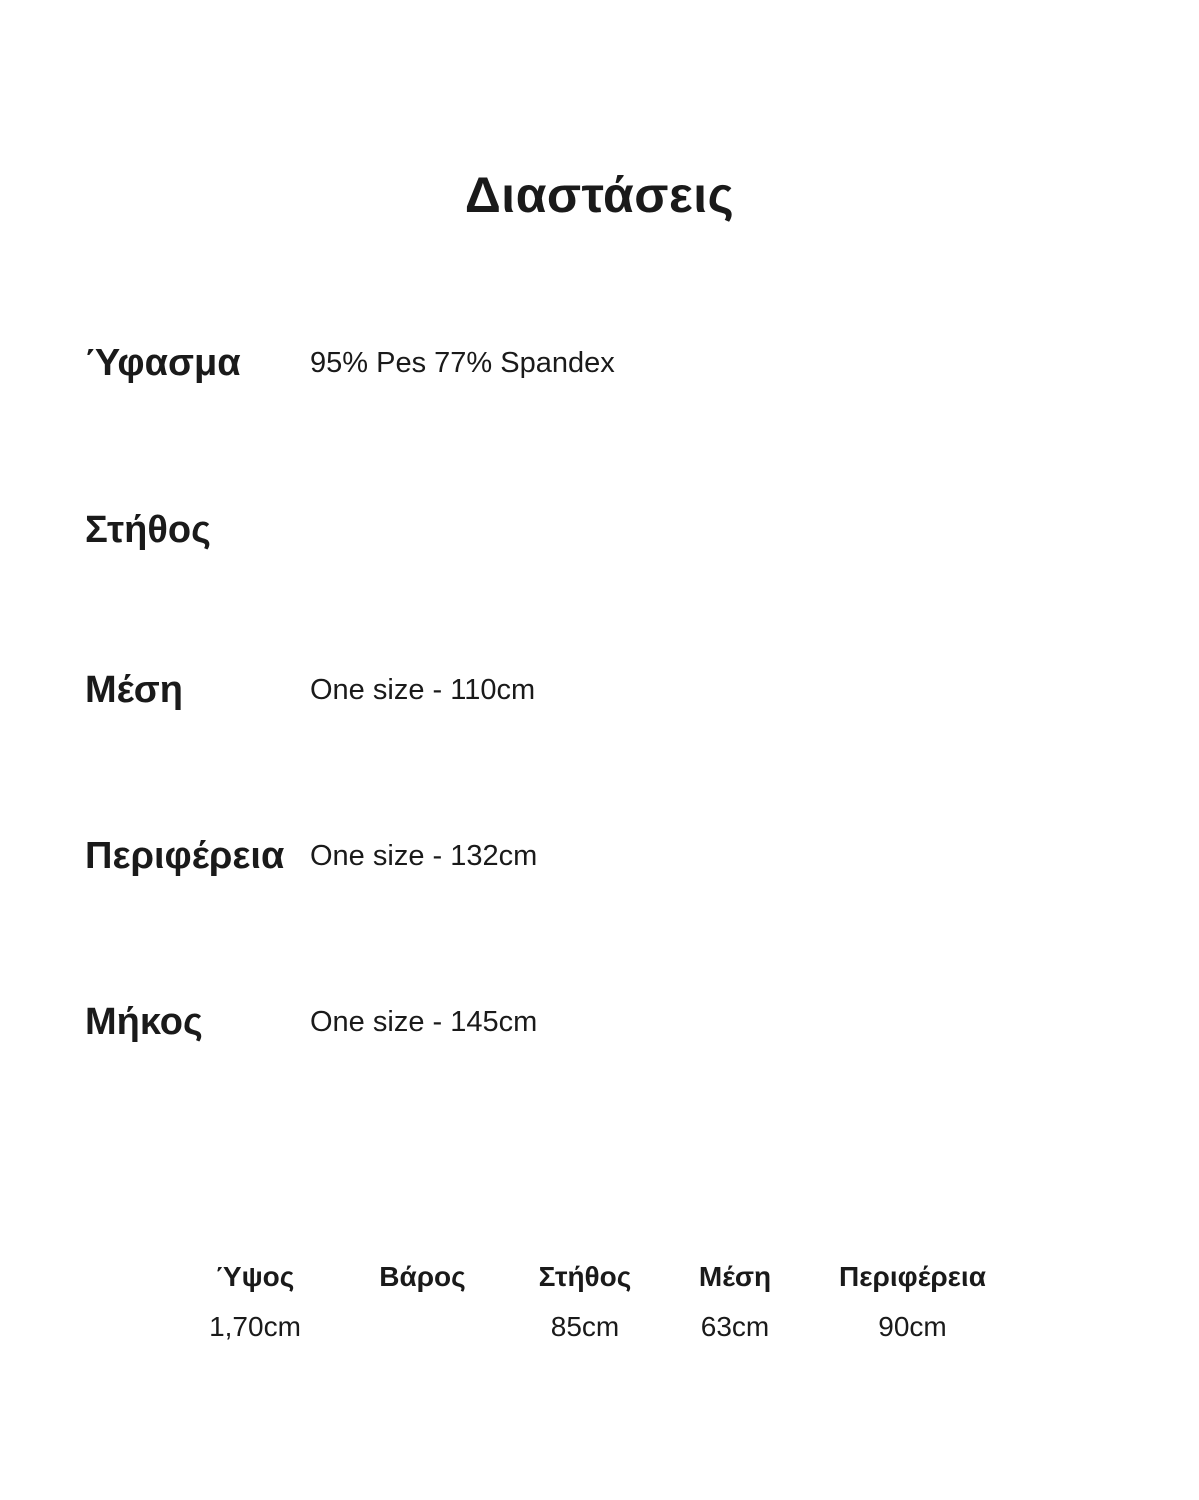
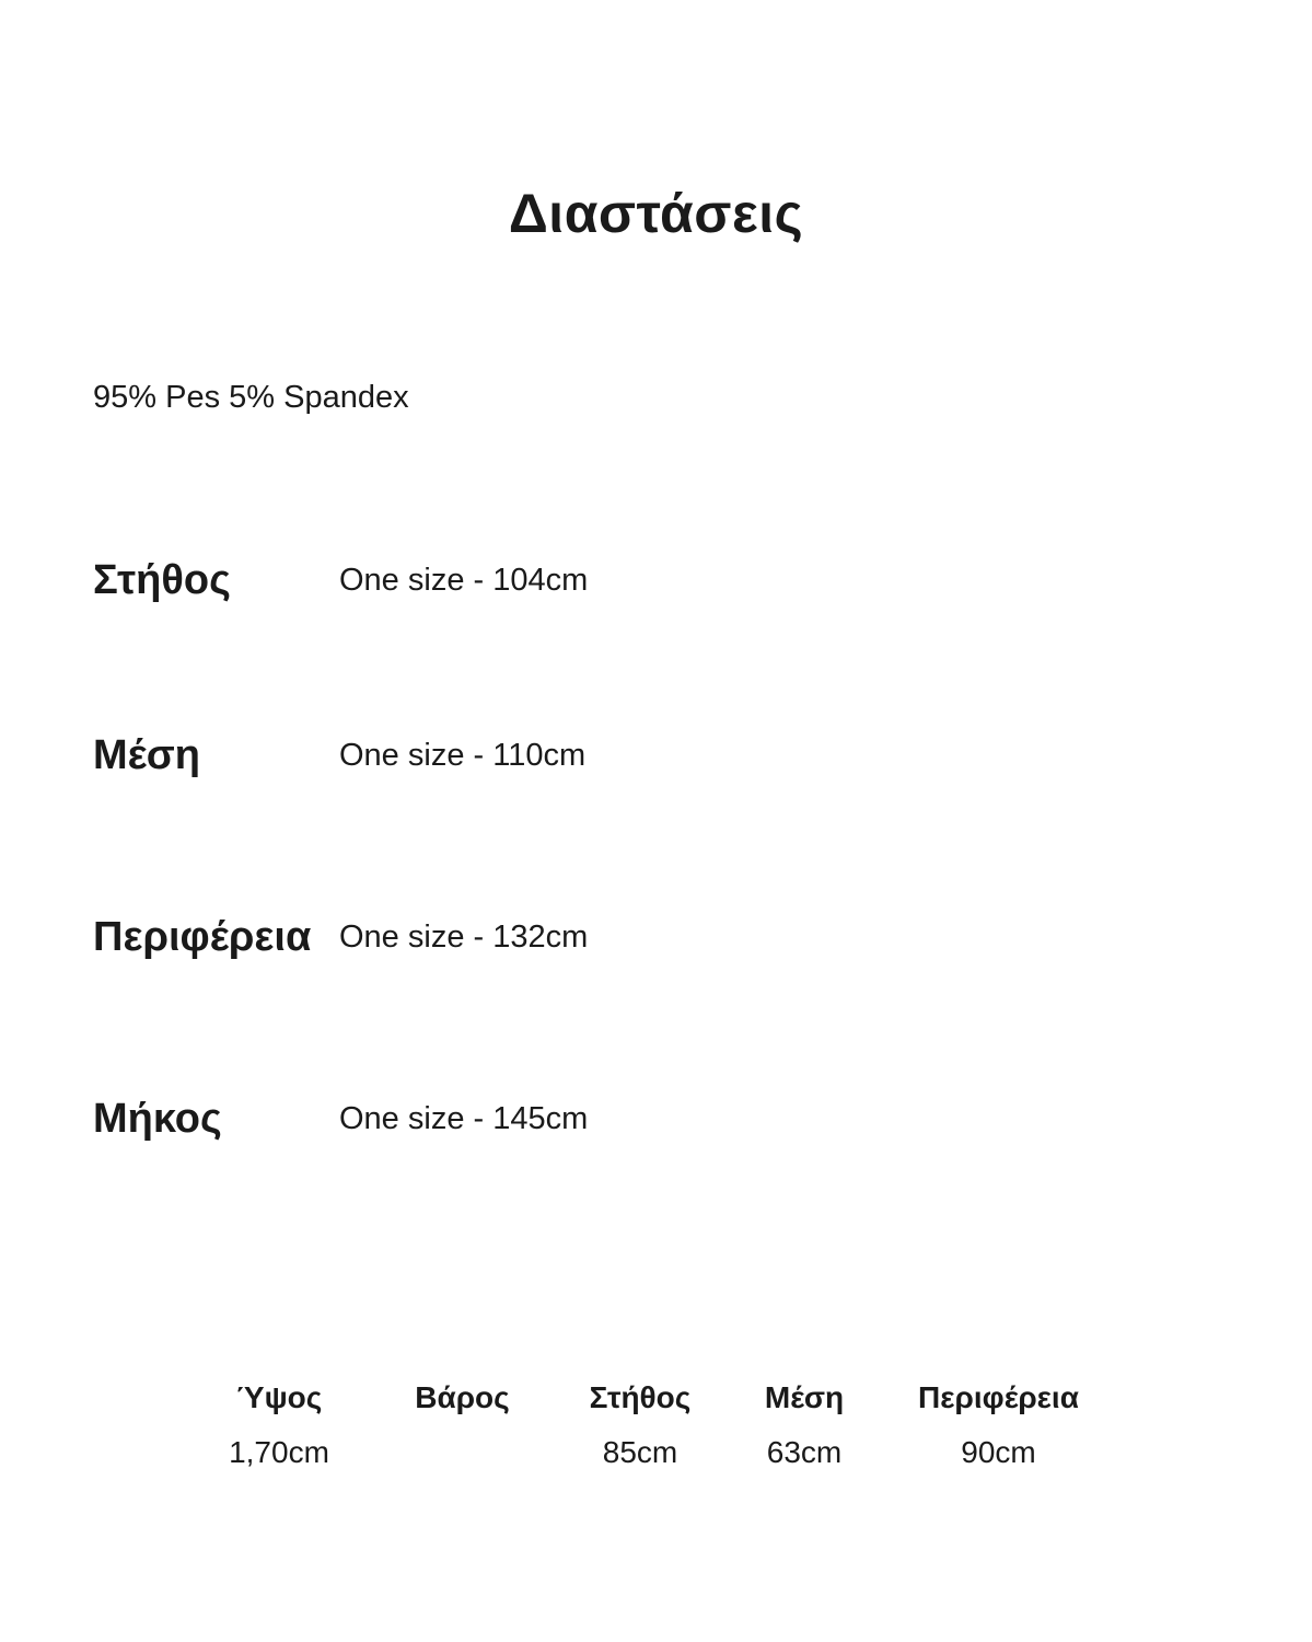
  Διαστάσεις
- Ύφασμα
- 95% Pes 77% Spandex
+ 95% Pes 5% Spandex
  Στήθος
+ One size - 104cm
  Μέση
  One size - 110cm
  Περιφέρεια
  One size - 132cm
  Μήκος
  One size - 145cm
  Ύψος
  1,70cm
  Βάρος
  Στήθος
  85cm
  Μέση
  63cm
  Περιφέρεια
  90cm
